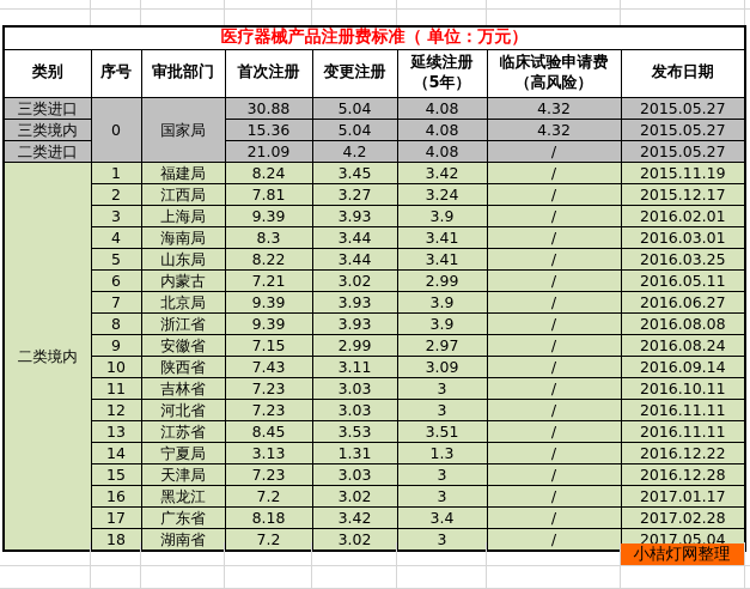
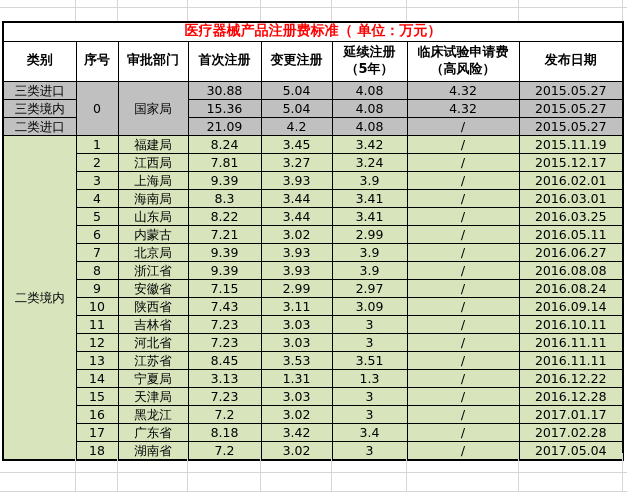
  医疗器械产品注册费标准（ 单位：万元）
  类别	序号	审批部门	首次注册	变更注册	延续注册（5年）	临床试验申请费（高风险）	发布日期
  三类进口	0	国家局	30.88	5.04	4.08	4.32	2015.05.27
  三类境内	15.36	5.04	4.08	4.32	2015.05.27
  二类进口	21.09	4.2	4.08	/	2015.05.27
  二类境内	1	福建局	8.24	3.45	3.42	/	2015.11.19
  2	江西局	7.81	3.27	3.24	/	2015.12.17
  3	上海局	9.39	3.93	3.9	/	2016.02.01
  4	海南局	8.3	3.44	3.41	/	2016.03.01
  5	山东局	8.22	3.44	3.41	/	2016.03.25
  6	内蒙古	7.21	3.02	2.99	/	2016.05.11
  7	北京局	9.39	3.93	3.9	/	2016.06.27
  8	浙江省	9.39	3.93	3.9	/	2016.08.08
  9	安徽省	7.15	2.99	2.97	/	2016.08.24
  10	陕西省	7.43	3.11	3.09	/	2016.09.14
  11	吉林省	7.23	3.03	3	/	2016.10.11
  12	河北省	7.23	3.03	3	/	2016.11.11
  13	江苏省	8.45	3.53	3.51	/	2016.11.11
  14	宁夏局	3.13	1.31	1.3	/	2016.12.22
  15	天津局	7.23	3.03	3	/	2016.12.28
  16	黑龙江	7.2	3.02	3	/	2017.01.17
  17	广东省	8.18	3.42	3.4	/	2017.02.28
  18	湖南省	7.2	3.02	3	/	2017.05.04
- 小桔灯网整理
